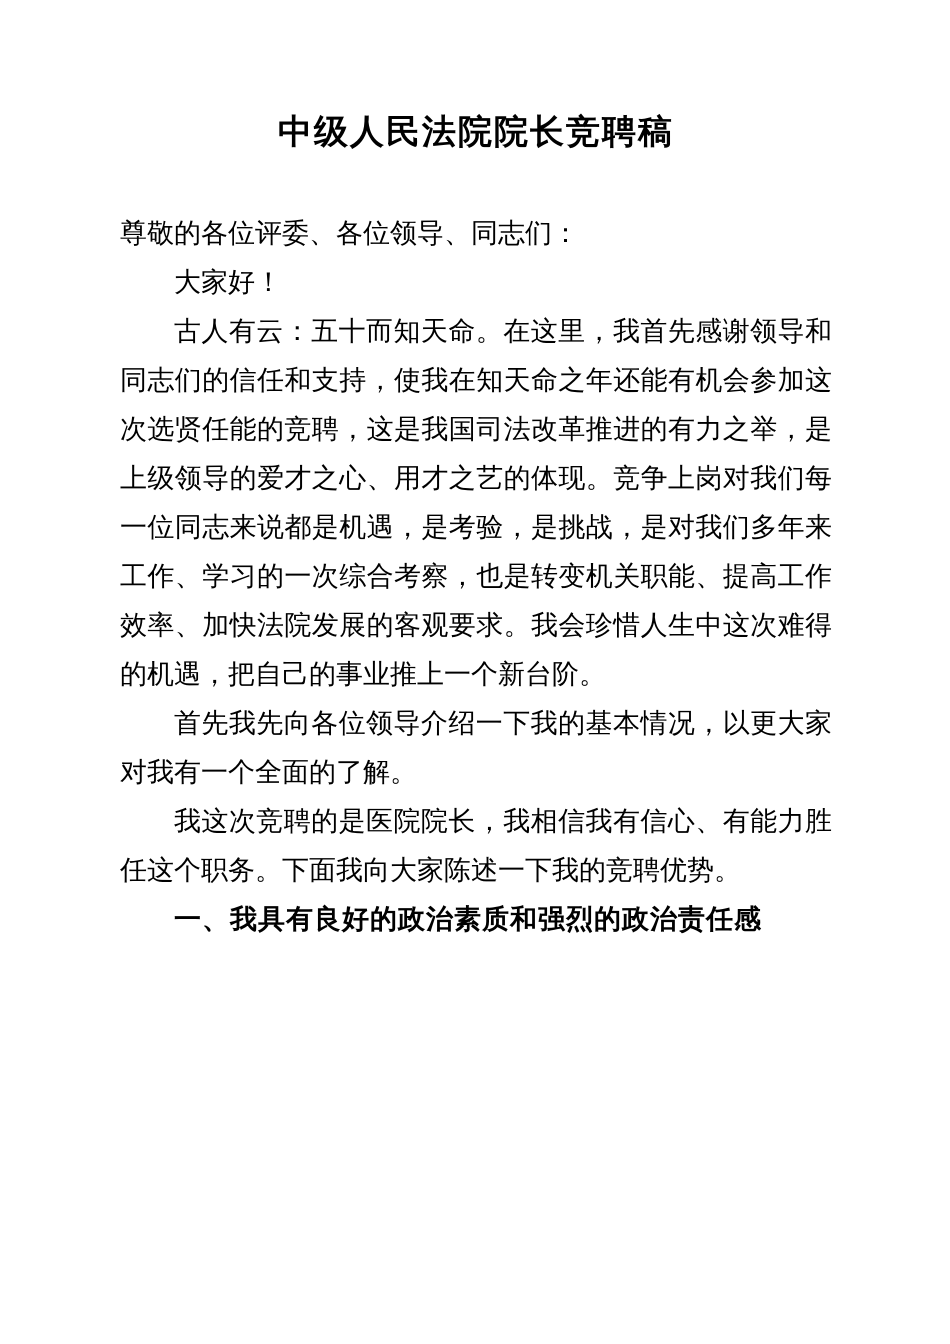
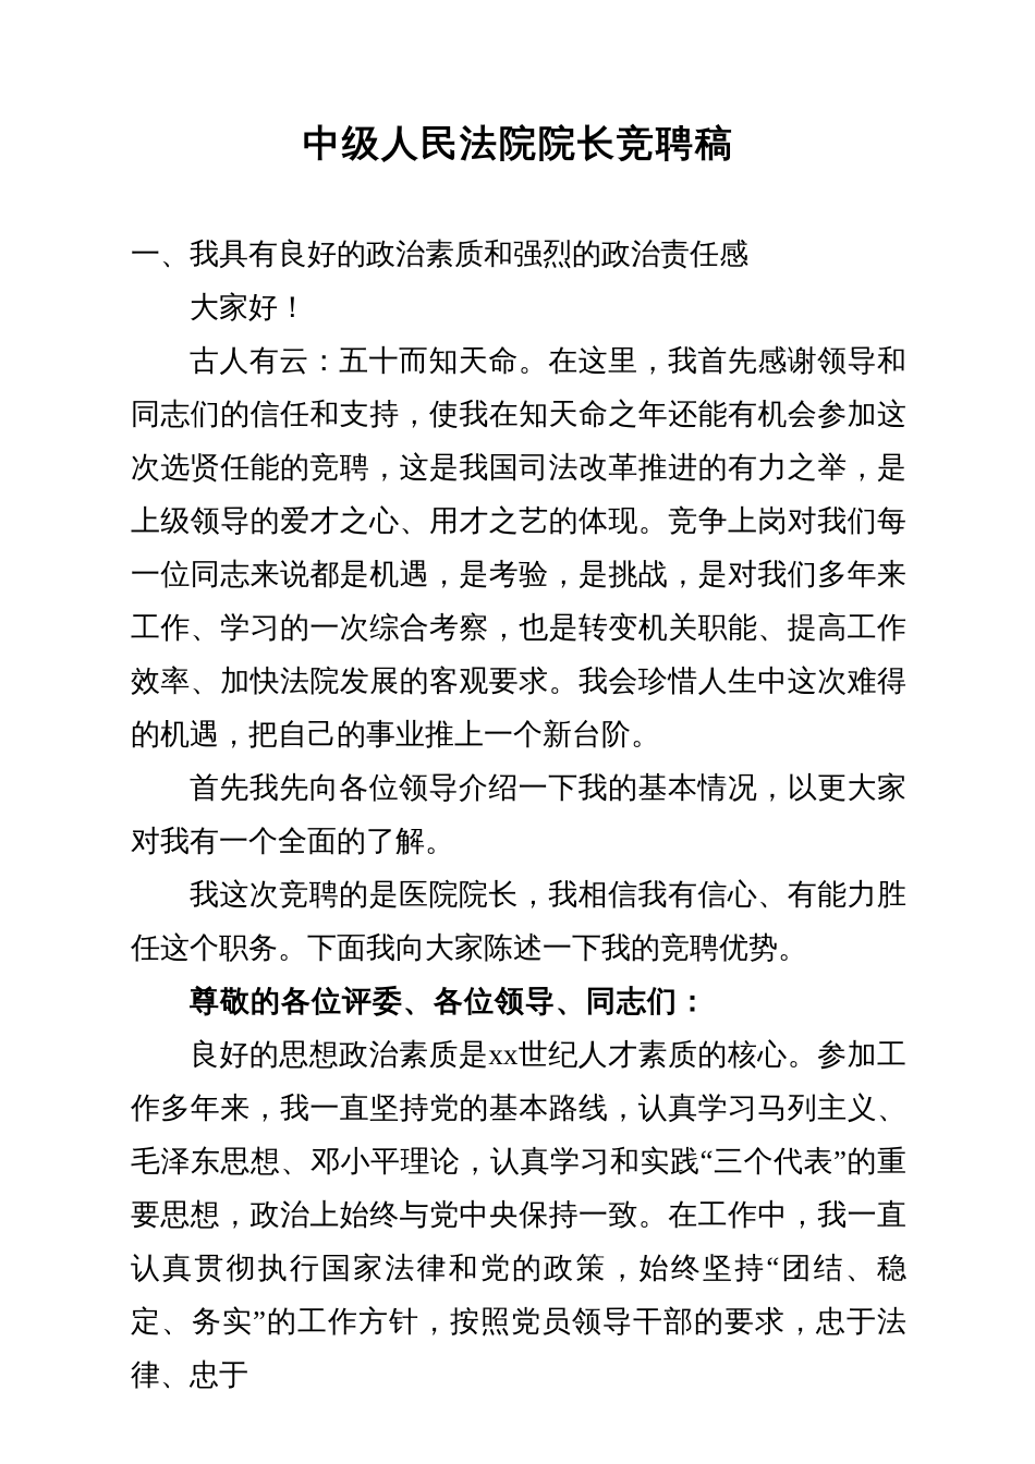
  中级人民法院院长竞聘稿
- 尊敬的各位评委、各位领导、同志们：
+ 一、我具有良好的政治素质和强烈的政治责任感
  大家好！
  古人有云：五十而知天命。在这里，我首先感谢领导和同志们的信任和支持，使我在知天命之年还能有机会参加这次选贤任能的竞聘，这是我国司法改革推进的有力之举，是上级领导的爱才之心、用才之艺的体现。竞争上岗对我们每一位同志来说都是机遇，是考验，是挑战，是对我们多年来工作、学习的一次综合考察，也是转变机关职能、提高工作效率、加快法院发展的客观要求。我会珍惜人生中这次难得的机遇，把自己的事业推上一个新台阶。
  首先我先向各位领导介绍一下我的基本情况，以更大家对我有一个全面的了解。
  我这次竞聘的是医院院长，我相信我有信心、有能力胜任这个职务。下面我向大家陈述一下我的竞聘优势。
- 一、我具有良好的政治素质和强烈的政治责任感
+ 尊敬的各位评委、各位领导、同志们：
+ 良好的思想政治素质是xx世纪人才素质的核心。参加工作多年来，我一直坚持党的基本路线，认真学习马列主义、毛泽东思想、邓小平理论，认真学习和实践“三个代表”的重要思想，政治上始终与党中央保持一致。在工作中，我一直认真贯彻执行国家法律和党的政策，始终坚持“团结、稳定、务实”的工作方针，按照党员领导干部的要求，忠于法律、忠于
